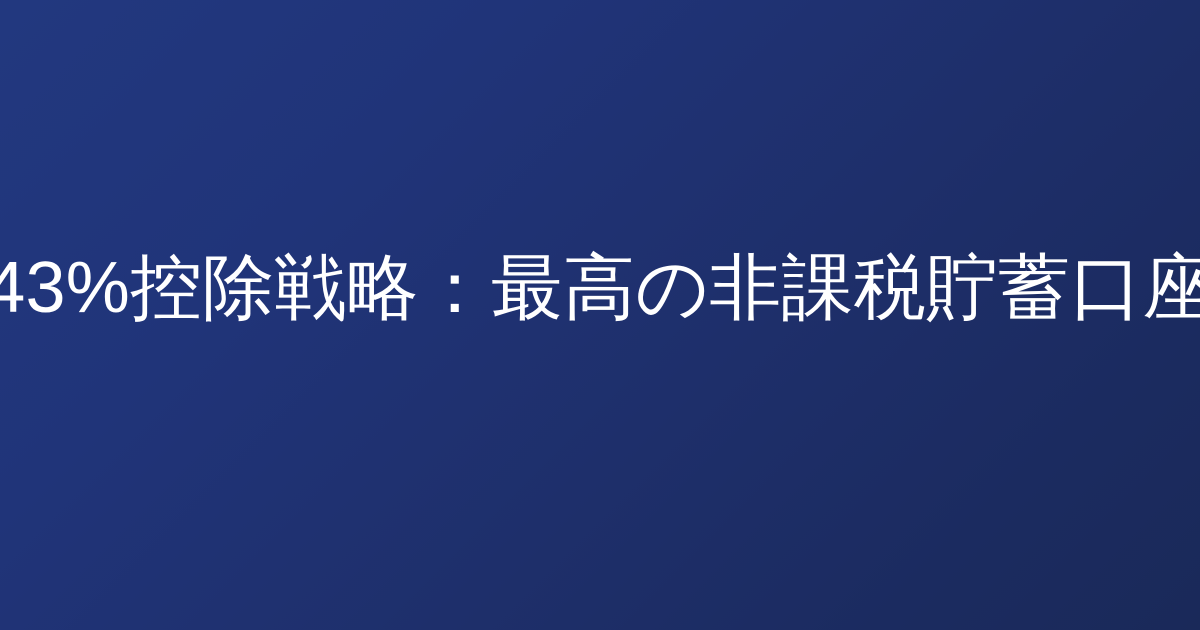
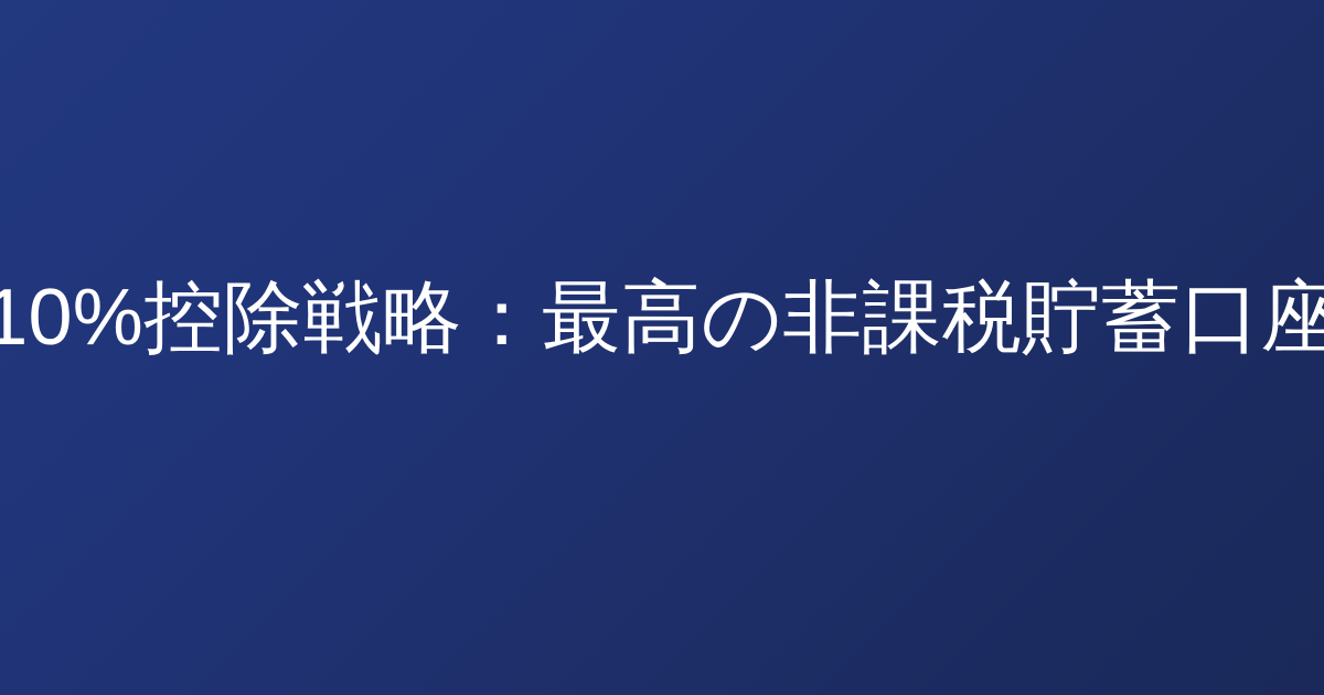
- 43%控除戦略：最高の非課税貯蓄口座
+ 10%控除戦略：最高の非課税貯蓄口座
